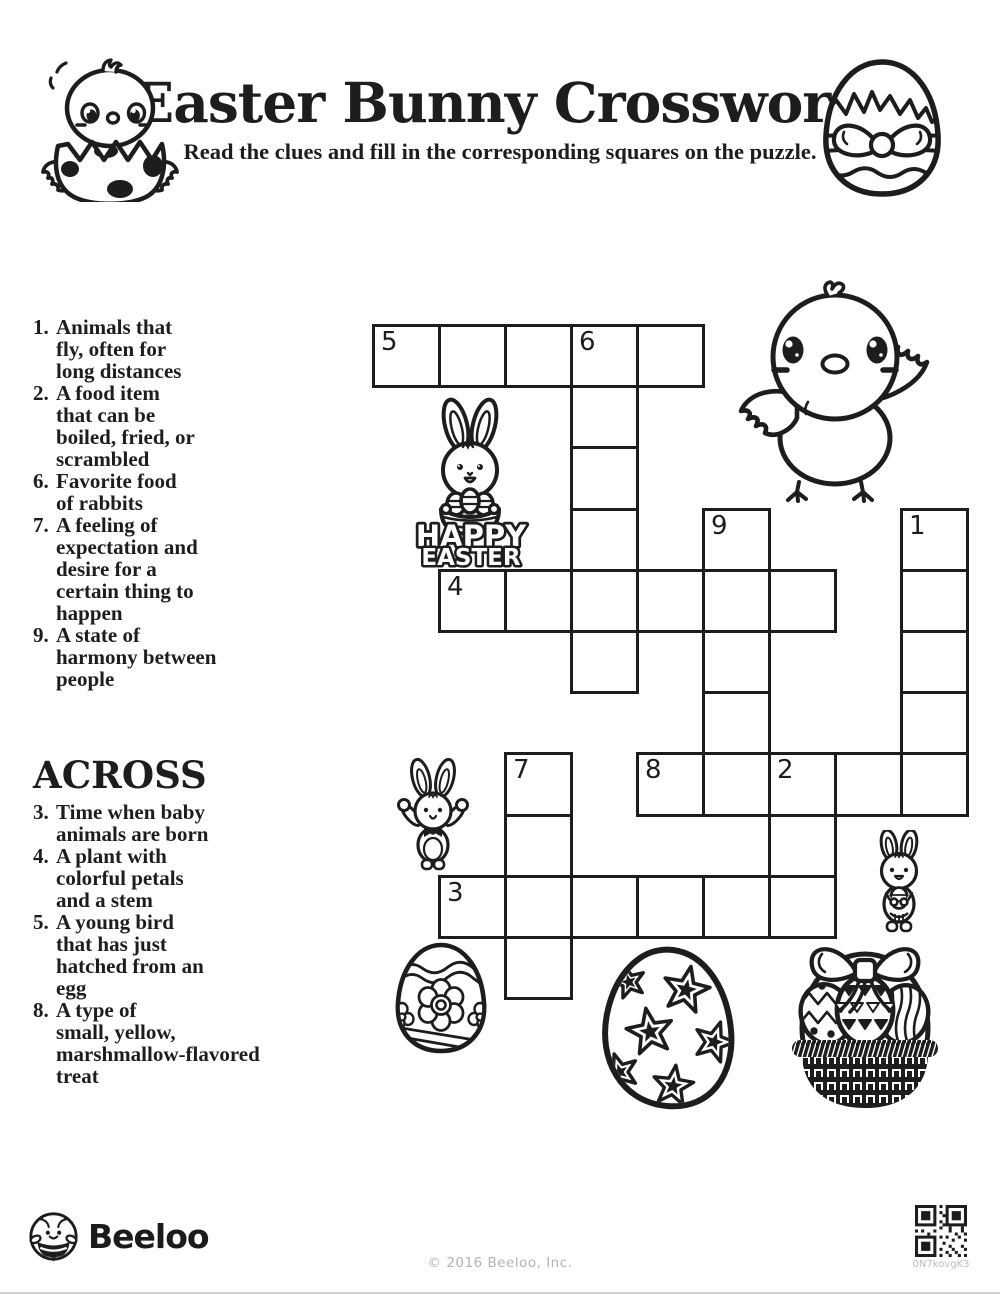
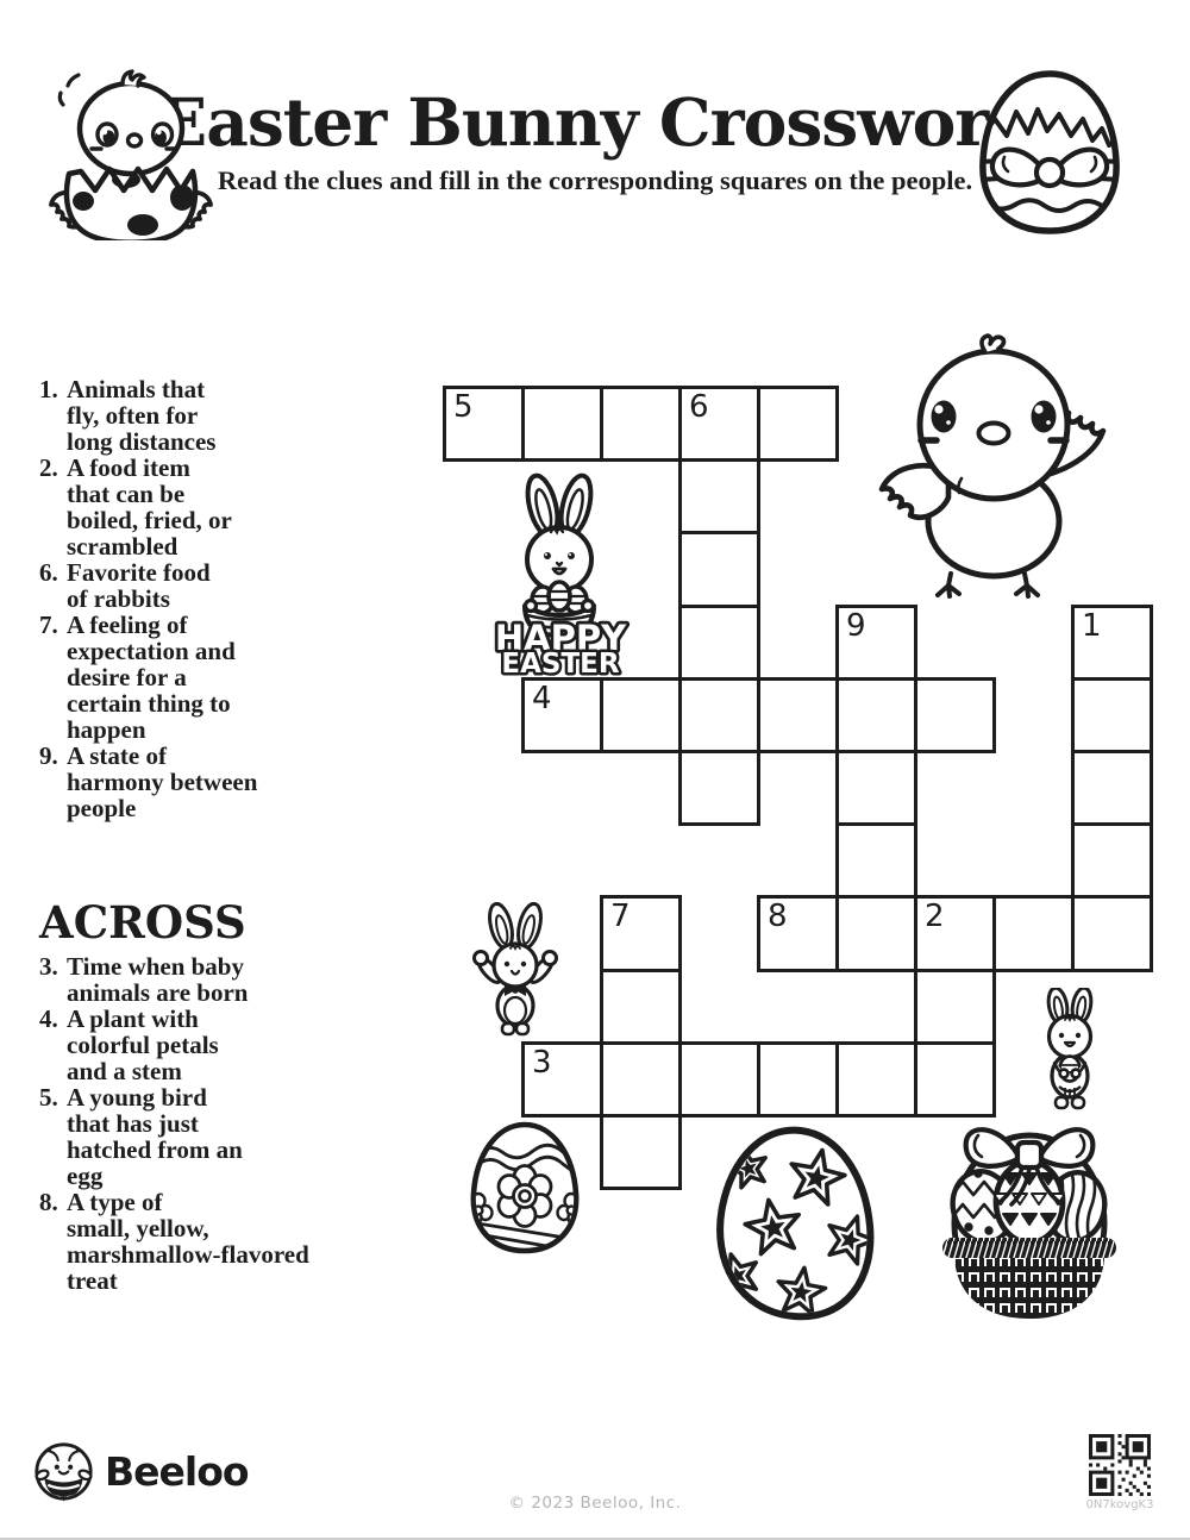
  aster Bunny Crosswor
- Read the clues and fill in the corresponding squares on the puzzle.
+ Read the clues and fill in the corresponding squares on the people.
  1.
  Animals that
  fly, often for
  long distances
  2.
  A food item
  that can be
  boiled, fried, or
  scrambled
  6.
  Favorite food
  of rabbits
  7.
  A feeling of
  expectation and
  desire for a
  certain thing to
  happen
  9.
  A state of
  harmony between
  people
  ACROSS
  3.
  Time when baby
  animals are born
  4.
  A plant with
  colorful petals
  and a stem
  5.
  A young bird
  that has just
  hatched from an
  egg
  8.
  A type of
  small, yellow,
  marshmallow-flavored
  treat
  5
  6
  9
  1
  4
  7
  8
  2
  3
  HAPPY
  EASTER
  Beeloo
- © 2016 Beeloo, Inc.
+ © 2023 Beeloo, Inc.
  0N7kovgK3
